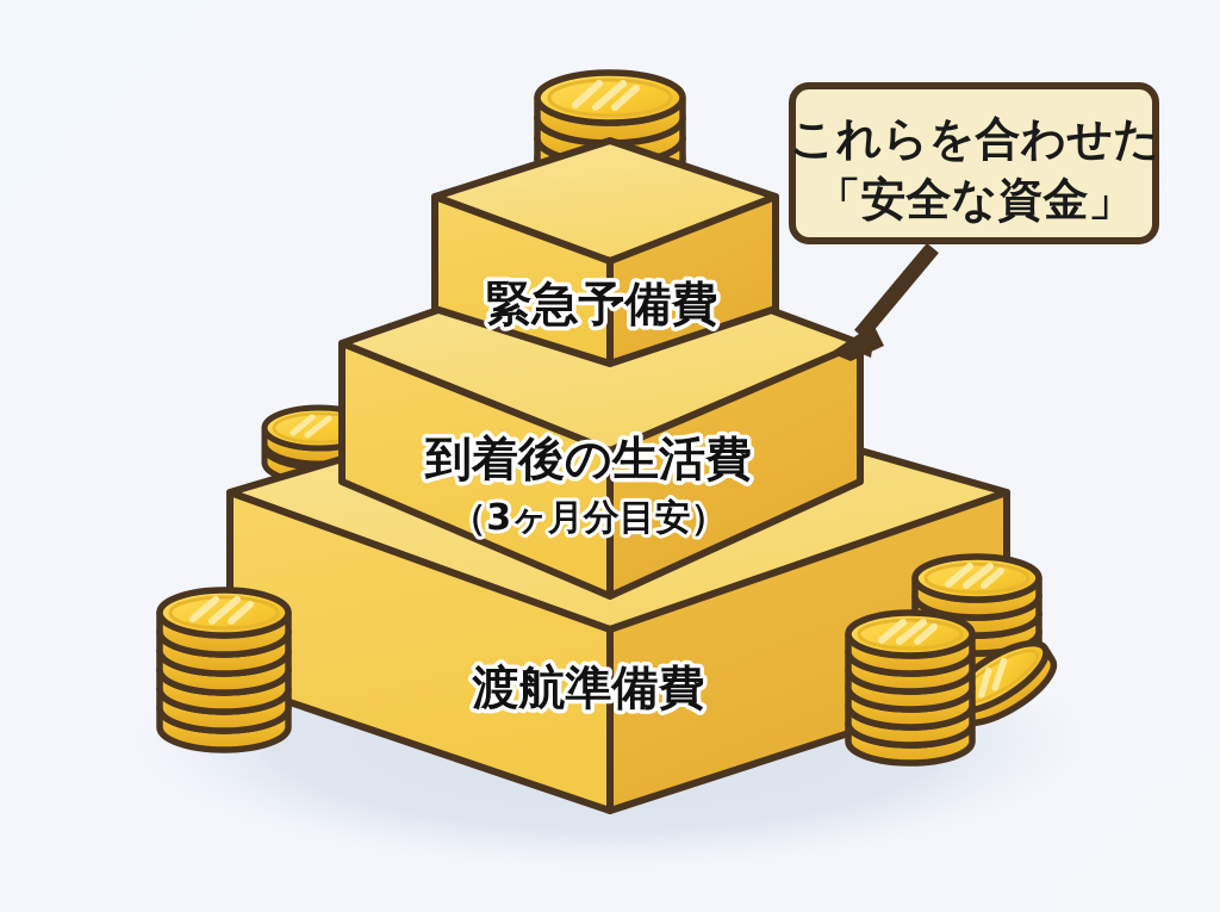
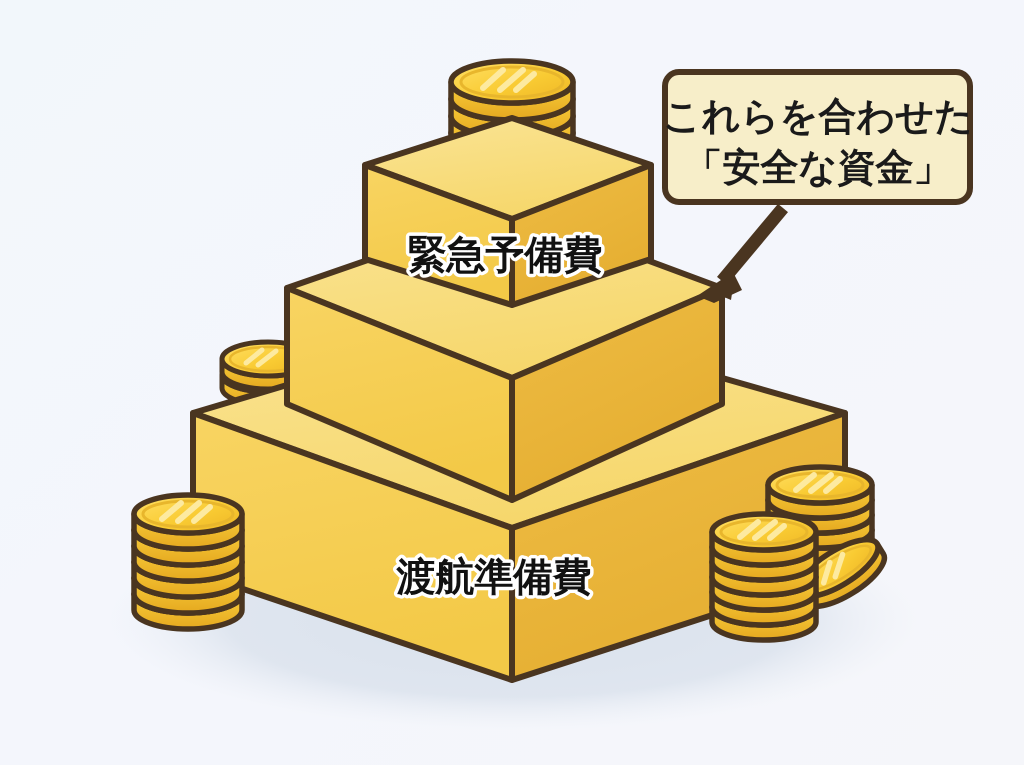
  緊急予備費
- 到着後の生活費
- （3ヶ月分目安）
  渡航準備費
  これらを合わせた
  「安全な資金」
